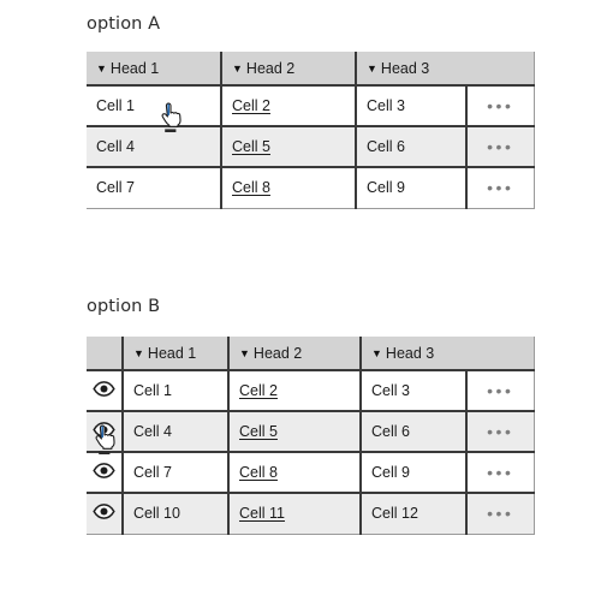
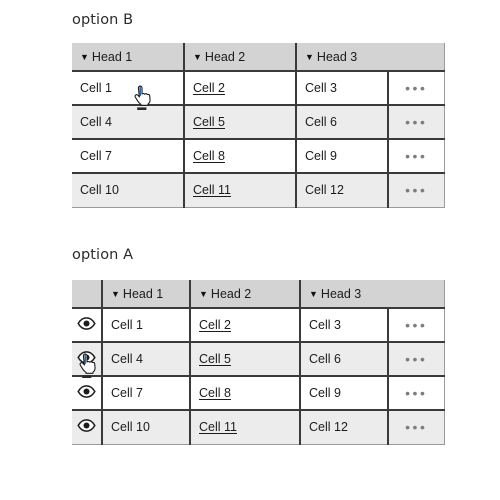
- option A
+ option B
  ▼ Head 1	▼ Head 2	▼ Head 3
  Cell 1	Cell 2	Cell 3	•••
  Cell 4	Cell 5	Cell 6	•••
  Cell 7	Cell 8	Cell 9	•••
+ Cell 10	Cell 11	Cell 12	•••
- option B
+ option A
  	▼ Head 1	▼ Head 2	▼ Head 3
  	Cell 1	Cell 2	Cell 3	•••
  	Cell 4	Cell 5	Cell 6	•••
  	Cell 7	Cell 8	Cell 9	•••
  	Cell 10	Cell 11	Cell 12	•••
